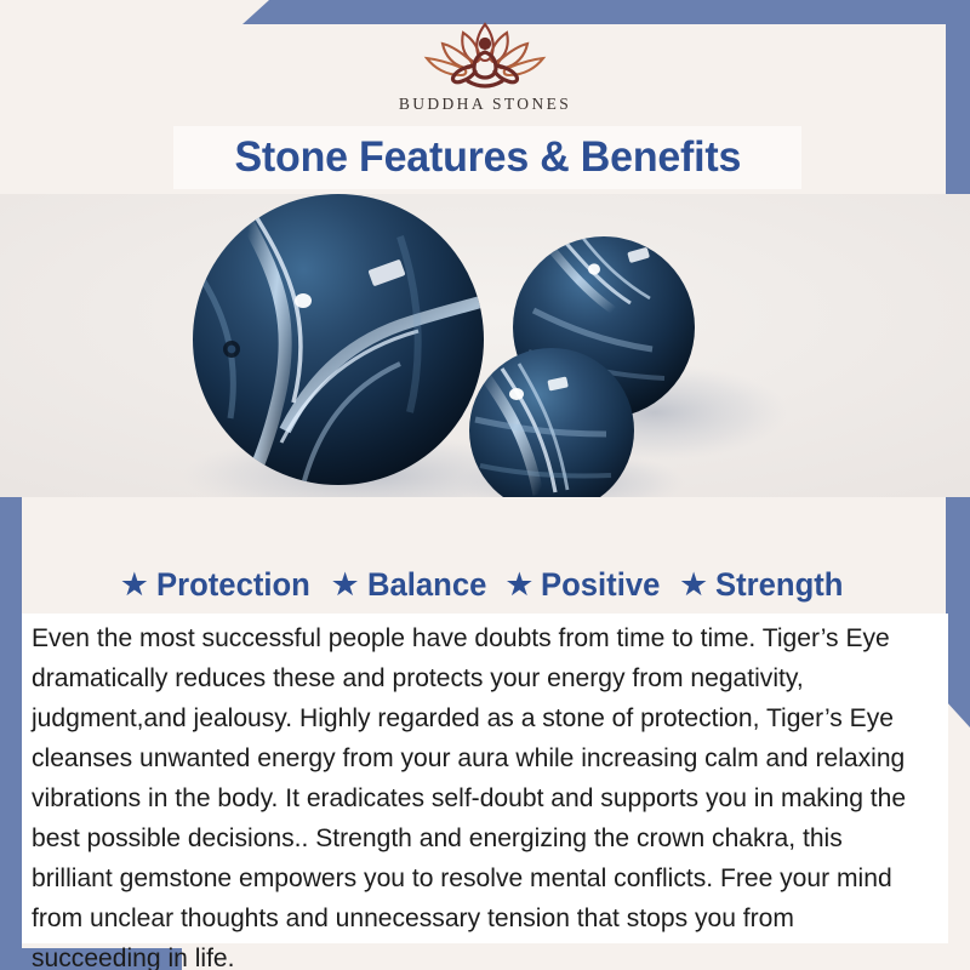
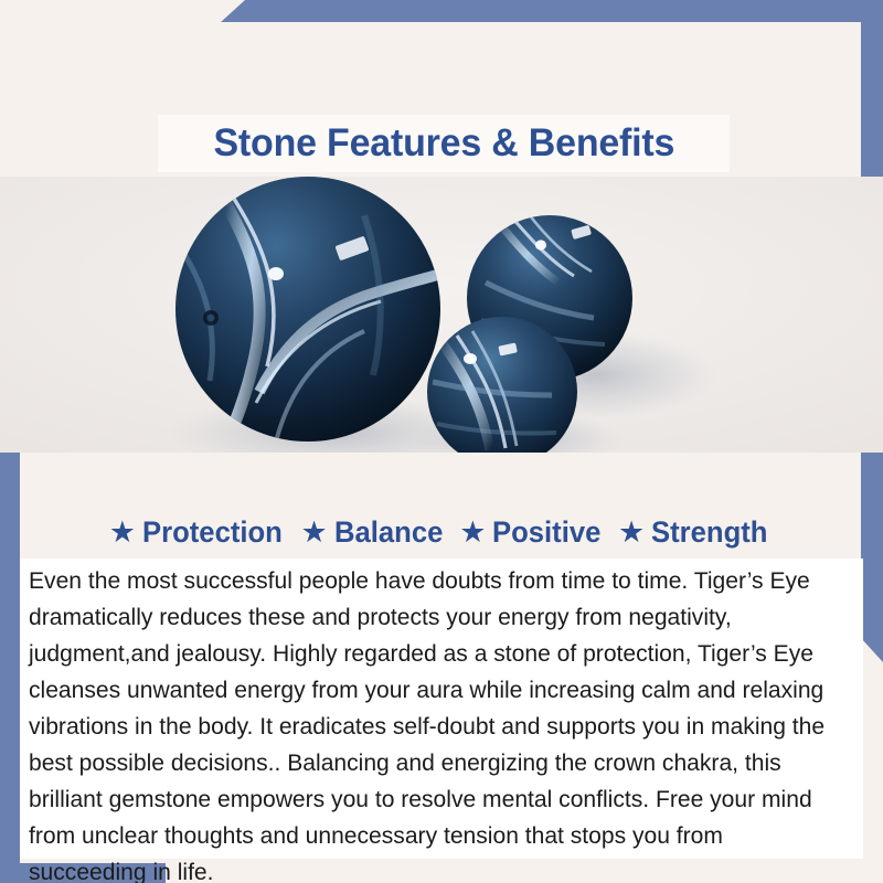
- BUDDHA STONES
  Stone Features & Benefits
  ★
  Protection
  ★
  Balance
  ★
  Positive
  ★
  Strength
- Even the most successful people have doubts from time to time. Tiger’s Eye dramatically reduces these and protects your energy from negativity, judgment,and jealousy. Highly regarded as a stone of protection, Tiger’s Eye cleanses unwanted energy from your aura while increasing calm and relaxing vibrations in the body. It eradicates self-doubt and supports you in making the best possible decisions.. Strength and energizing the crown chakra, this brilliant gemstone empowers you to resolve mental conflicts. Free your mind from unclear thoughts and unnecessary tension that stops you from succeeding in life.
+ Even the most successful people have doubts from time to time. Tiger’s Eye dramatically reduces these and protects your energy from negativity, judgment,and jealousy. Highly regarded as a stone of protection, Tiger’s Eye cleanses unwanted energy from your aura while increasing calm and relaxing vibrations in the body. It eradicates self-doubt and supports you in making the best possible decisions.. Balancing and energizing the crown chakra, this brilliant gemstone empowers you to resolve mental conflicts. Free your mind from unclear thoughts and unnecessary tension that stops you from succeeding in life.
